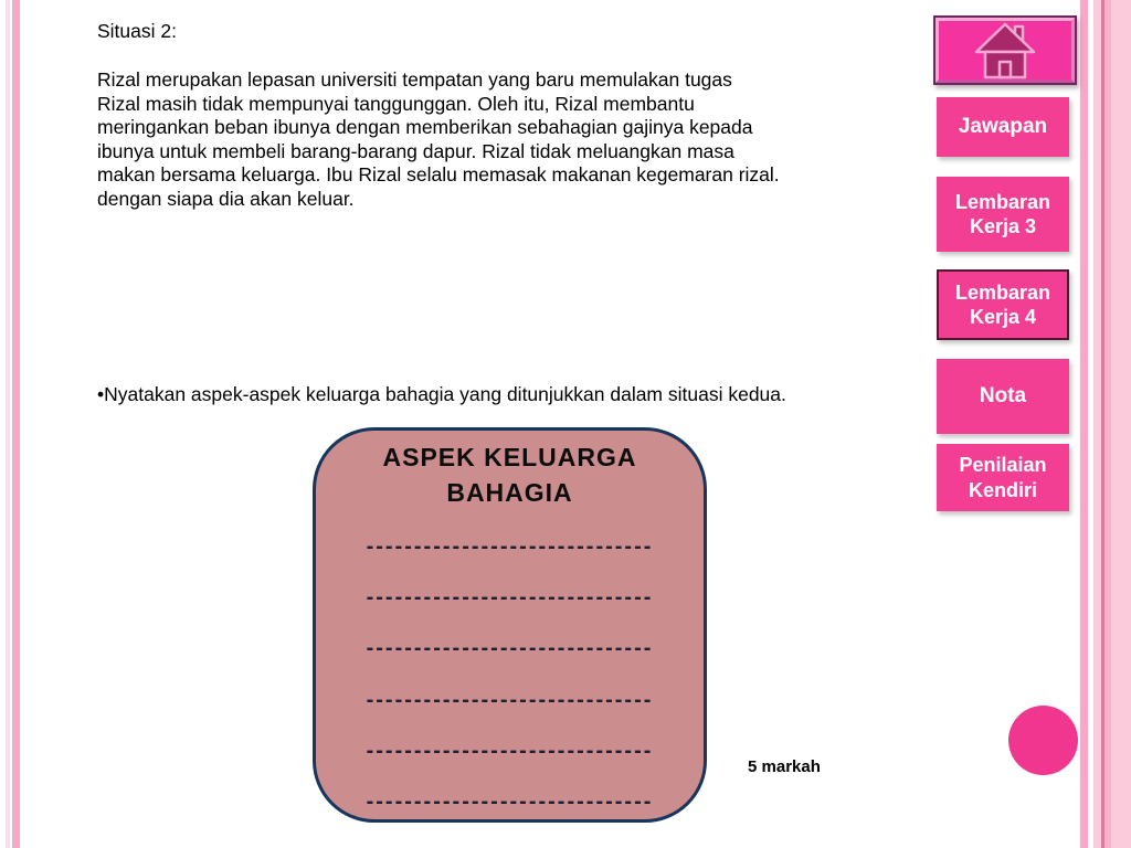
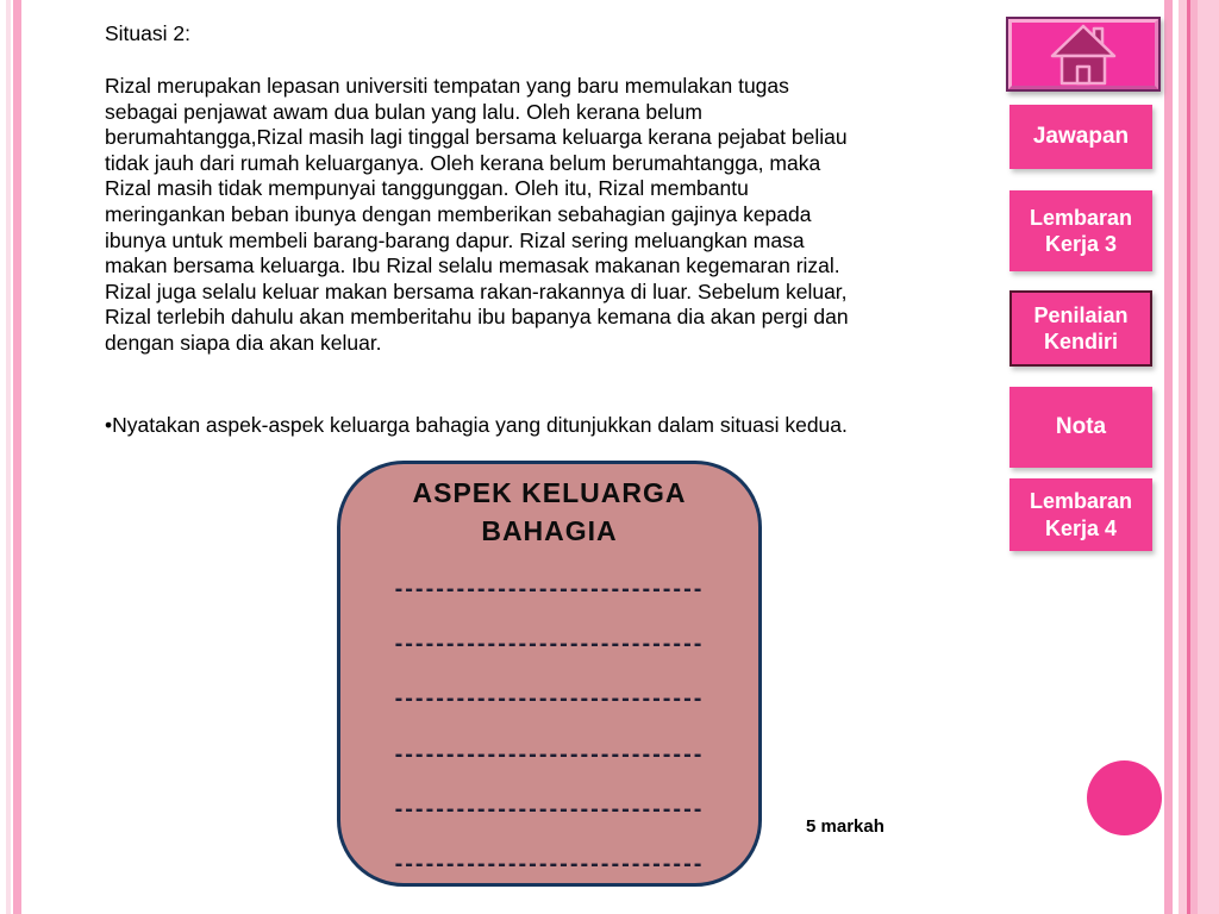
  Situasi 2:
  Rizal merupakan lepasan universiti tempatan yang baru memulakan tugas
+ sebagai penjawat awam dua bulan yang lalu. Oleh kerana belum
+ berumahtangga,Rizal masih lagi tinggal bersama keluarga kerana pejabat beliau
+ tidak jauh dari rumah keluarganya. Oleh kerana belum berumahtangga, maka
  Rizal masih tidak mempunyai tanggunggan. Oleh itu, Rizal membantu
  meringankan beban ibunya dengan memberikan sebahagian gajinya kepada
- ibunya untuk membeli barang-barang dapur. Rizal tidak meluangkan masa
+ ibunya untuk membeli barang-barang dapur. Rizal sering meluangkan masa
  makan bersama keluarga. Ibu Rizal selalu memasak makanan kegemaran rizal.
+ Rizal juga selalu keluar makan bersama rakan-rakannya di luar. Sebelum keluar,
+ Rizal terlebih dahulu akan memberitahu ibu bapanya kemana dia akan pergi dan
  dengan siapa dia akan keluar.
  •Nyatakan aspek-aspek keluarga bahagia yang ditunjukkan dalam situasi kedua.
  ASPEK KELUARGA BAHAGIA
  ------------------------------
  ------------------------------
  ------------------------------
  ------------------------------
  ------------------------------
  ------------------------------
  5 markah
  Jawapan
  Lembaran Kerja 3
- Lembaran Kerja 4
+ Penilaian Kendiri
  Nota
- Penilaian Kendiri
+ Lembaran Kerja 4
